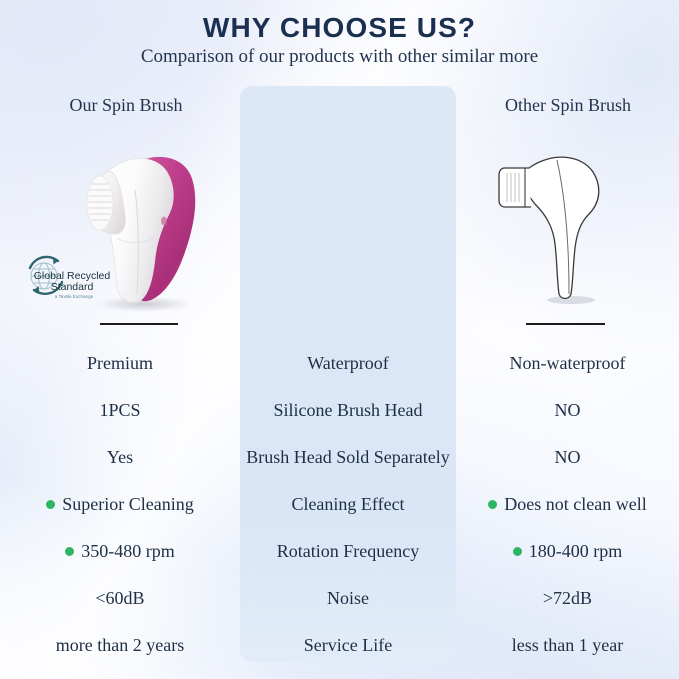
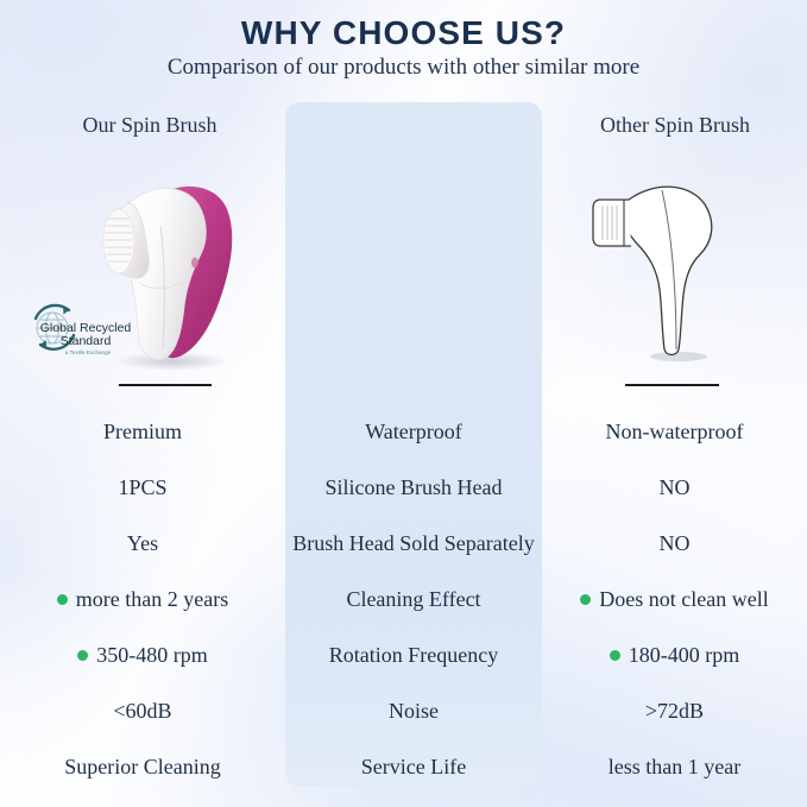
  WHY CHOOSE US?
  Comparison of our products with other similar more
  Our Spin Brush
  Other Spin Brush
  Global Recycled
  Standard
  Premium
  Waterproof
  Non-waterproof
  1PCS
  Silicone Brush Head
  NO
  Yes
  Brush Head Sold Separately
  NO
- Superior Cleaning
+ more than 2 years
  Cleaning Effect
  Does not clean well
  350-480 rpm
  Rotation Frequency
  180-400 rpm
  <60dB
  Noise
  >72dB
- more than 2 years
+ Superior Cleaning
  Service Life
  less than 1 year
